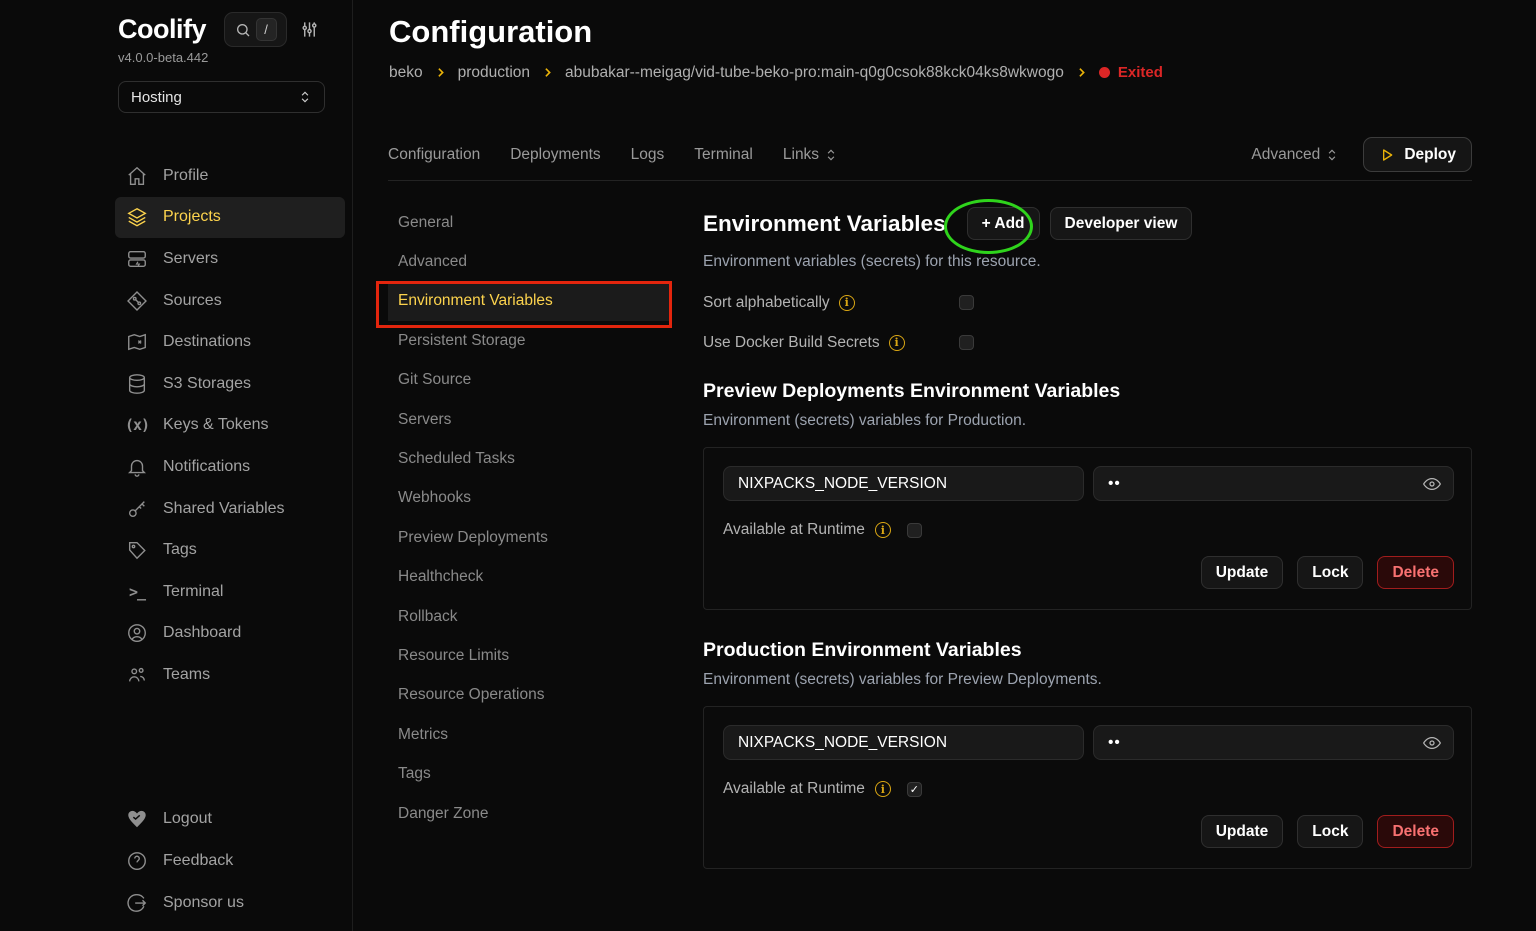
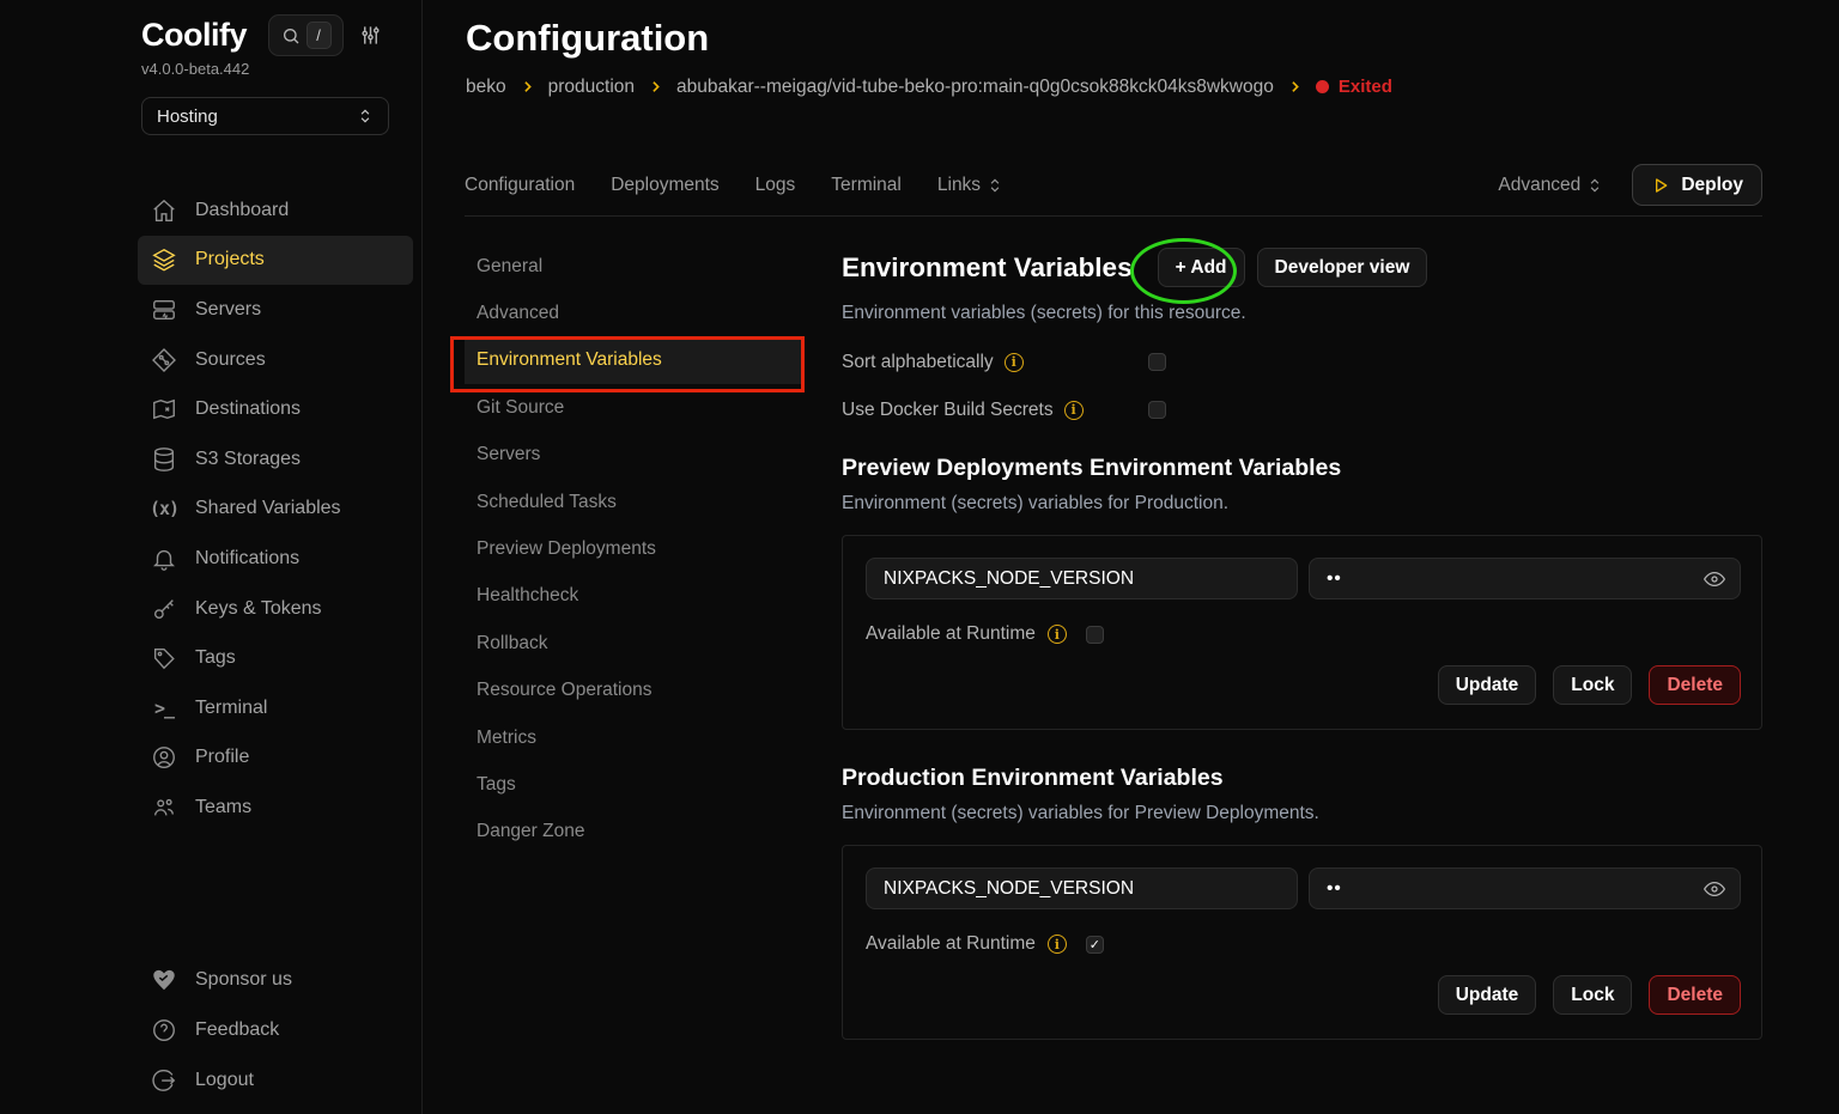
  Coolify
  /
  v4.0.0-beta.442
  Hosting
- Profile
+ Dashboard
  Projects
  Servers
  Sources
  Destinations
  S3 Storages
  (x)
- Keys & Tokens
+ Shared Variables
  Notifications
- Shared Variables
+ Keys & Tokens
  Tags
  >_
  Terminal
- Dashboard
+ Profile
  Teams
- Logout
+ Sponsor us
  Feedback
- Sponsor us
+ Logout
  Configuration
  beko
  production
  abubakar--meigag/vid-tube-beko-pro:main-q0g0csok88kck04ks8wkwogo
  Exited
  Configuration
  Deployments
  Logs
  Terminal
  Links
  Advanced
  Deploy
  General
  Advanced
  Environment Variables
- Persistent Storage
  Git Source
  Servers
  Scheduled Tasks
- Webhooks
  Preview Deployments
  Healthcheck
  Rollback
- Resource Limits
  Resource Operations
  Metrics
  Tags
  Danger Zone
  Environment Variables
  + Add
  Developer view
  Environment variables (secrets) for this resource.
  Sort alphabetically
  Use Docker Build Secrets
  Preview Deployments Environment Variables
  Environment (secrets) variables for Production.
  NIXPACKS_NODE_VERSION
  ••
  Available at Runtime
  Update
  Lock
  Delete
  Production Environment Variables
  Environment (secrets) variables for Preview Deployments.
  NIXPACKS_NODE_VERSION
  ••
  Available at Runtime
  Update
  Lock
  Delete
